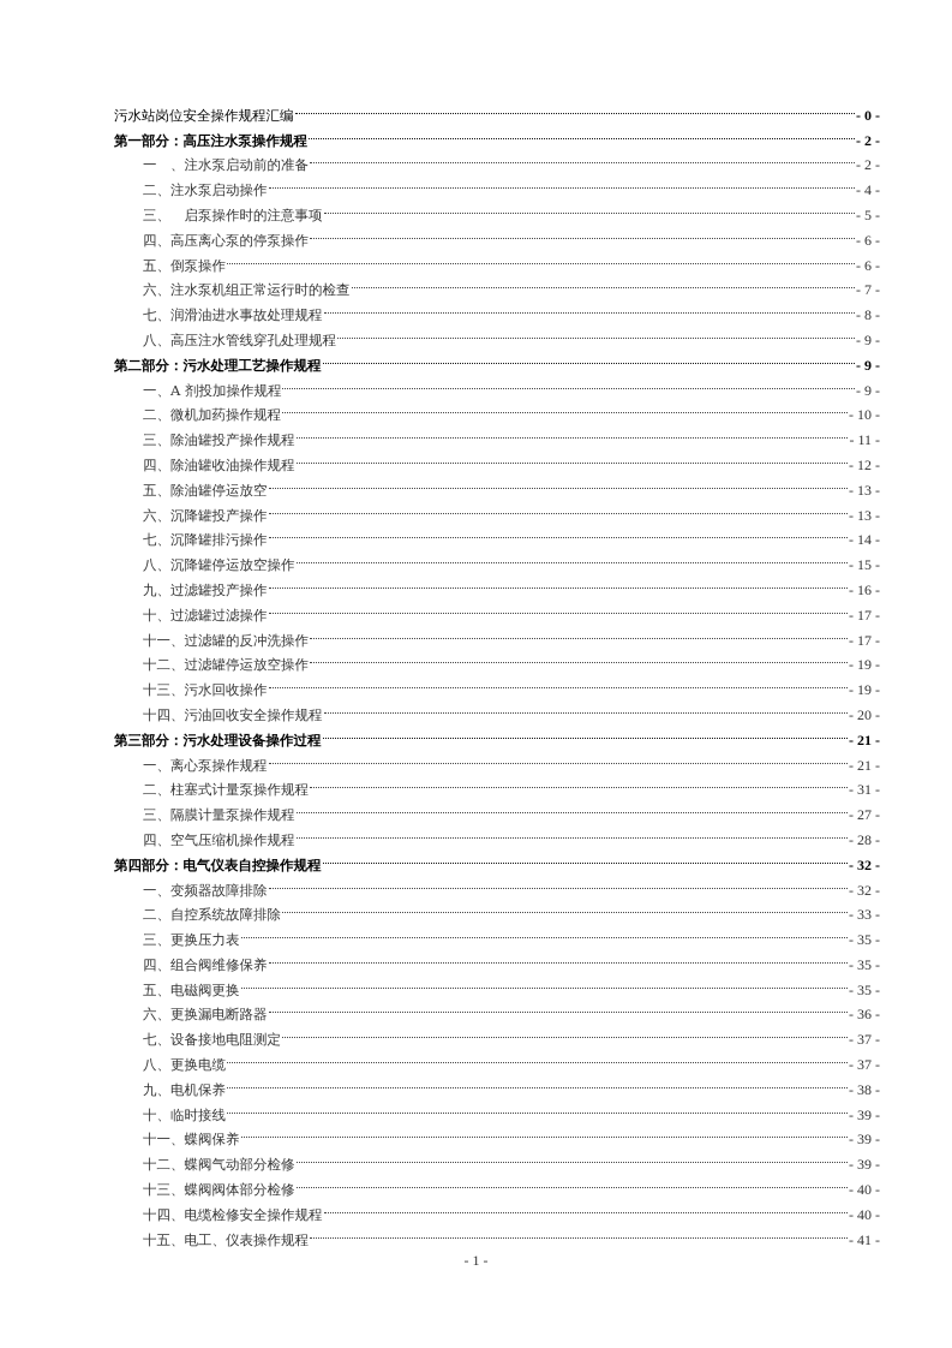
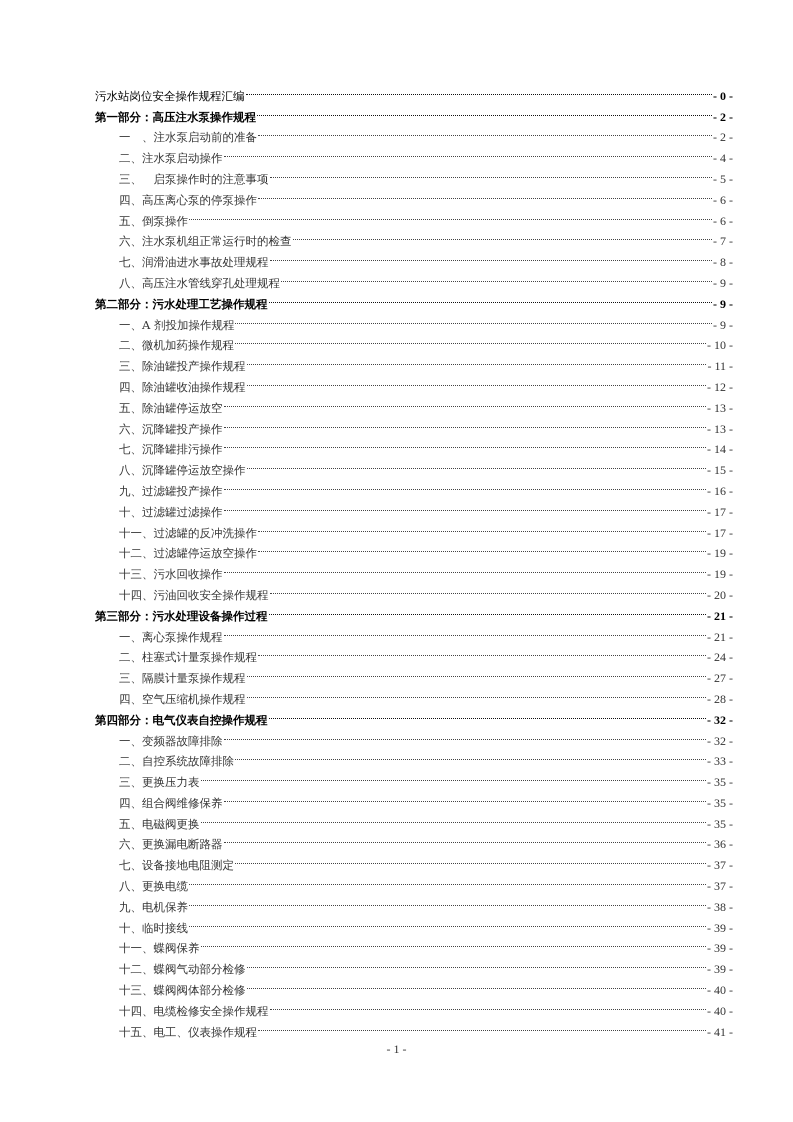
  污水站岗位安全操作规程汇编
  - 0 -
  第一部分：高压注水泵操作规程
  - 2 -
  一 、注水泵启动前的准备
  - 2 -
  二、注水泵启动操作
  - 4 -
  三、 启泵操作时的注意事项
  - 5 -
  四、高压离心泵的停泵操作
  - 6 -
  五、倒泵操作
  - 6 -
  六、注水泵机组正常运行时的检查
  - 7 -
  七、润滑油进水事故处理规程
  - 8 -
  八、高压注水管线穿孔处理规程
  - 9 -
  第二部分：污水处理工艺操作规程
  - 9 -
  一、A 剂投加操作规程
  - 9 -
  二、微机加药操作规程
  - 10 -
  三、除油罐投产操作规程
  - 11 -
  四、除油罐收油操作规程
  - 12 -
  五、除油罐停运放空
  - 13 -
  六、沉降罐投产操作
  - 13 -
  七、沉降罐排污操作
  - 14 -
  八、沉降罐停运放空操作
  - 15 -
  九、过滤罐投产操作
  - 16 -
  十、过滤罐过滤操作
  - 17 -
  十一、过滤罐的反冲洗操作
  - 17 -
  十二、过滤罐停运放空操作
  - 19 -
  十三、污水回收操作
  - 19 -
  十四、污油回收安全操作规程
  - 20 -
  第三部分：污水处理设备操作过程
  - 21 -
  一、离心泵操作规程
  - 21 -
  二、柱塞式计量泵操作规程
- - 31 -
+ - 24 -
  三、隔膜计量泵操作规程
  - 27 -
  四、空气压缩机操作规程
  - 28 -
  第四部分：电气仪表自控操作规程
  - 32 -
  一、变频器故障排除
  - 32 -
  二、自控系统故障排除
  - 33 -
  三、更换压力表
  - 35 -
  四、组合阀维修保养
  - 35 -
  五、电磁阀更换
  - 35 -
  六、更换漏电断路器
  - 36 -
  七、设备接地电阻测定
  - 37 -
  八、更换电缆
  - 37 -
  九、电机保养
  - 38 -
  十、临时接线
  - 39 -
  十一、蝶阀保养
  - 39 -
  十二、蝶阀气动部分检修
  - 39 -
  十三、蝶阀阀体部分检修
  - 40 -
  十四、电缆检修安全操作规程
  - 40 -
  十五、电工、仪表操作规程
  - 41 -
  - 1 -
